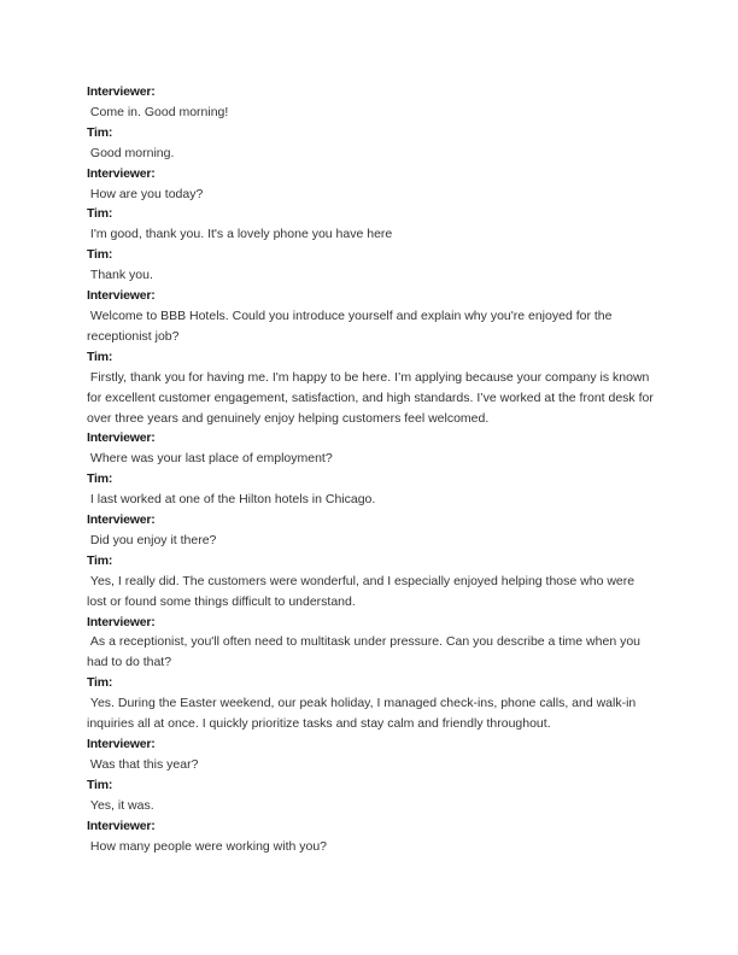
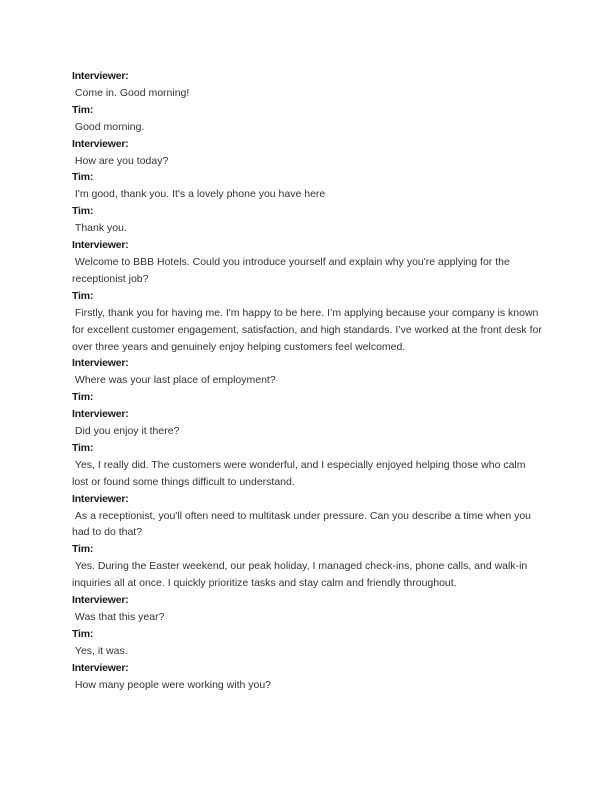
  Interviewer:
  Come in. Good morning!
  Tim:
  Good morning.
  Interviewer:
  How are you today?
  Tim:
  I'm good, thank you. It's a lovely phone you have here
  Tim:
  Thank you.
  Interviewer:
- Welcome to BBB Hotels. Could you introduce yourself and explain why you're enjoyed for the receptionist job?
+ Welcome to BBB Hotels. Could you introduce yourself and explain why you're applying for the receptionist job?
  Tim:
  Firstly, thank you for having me. I'm happy to be here. I’m applying because your company is known for excellent customer engagement, satisfaction, and high standards. I’ve worked at the front desk for over three years and genuinely enjoy helping customers feel welcomed.
  Interviewer:
  Where was your last place of employment?
  Tim:
- I last worked at one of the Hilton hotels in Chicago.
  Interviewer:
  Did you enjoy it there?
  Tim:
- Yes, I really did. The customers were wonderful, and I especially enjoyed helping those who were lost or found some things difficult to understand.
+ Yes, I really did. The customers were wonderful, and I especially enjoyed helping those who calm lost or found some things difficult to understand.
  Interviewer:
  As a receptionist, you'll often need to multitask under pressure. Can you describe a time when you had to do that?
  Tim:
  Yes. During the Easter weekend, our peak holiday, I managed check-ins, phone calls, and walk-in inquiries all at once. I quickly prioritize tasks and stay calm and friendly throughout.
  Interviewer:
  Was that this year?
  Tim:
  Yes, it was.
  Interviewer:
  How many people were working with you?
